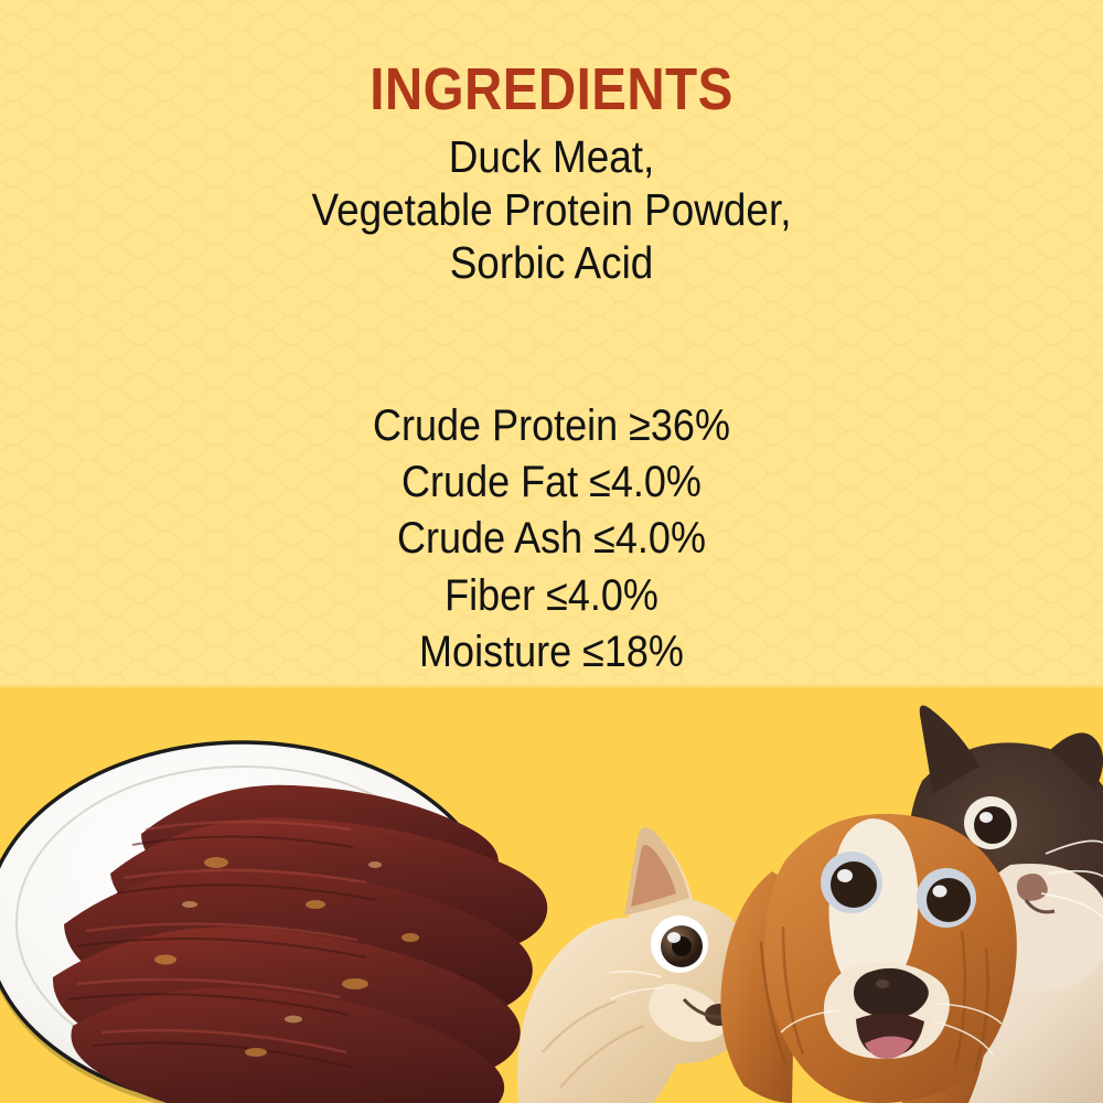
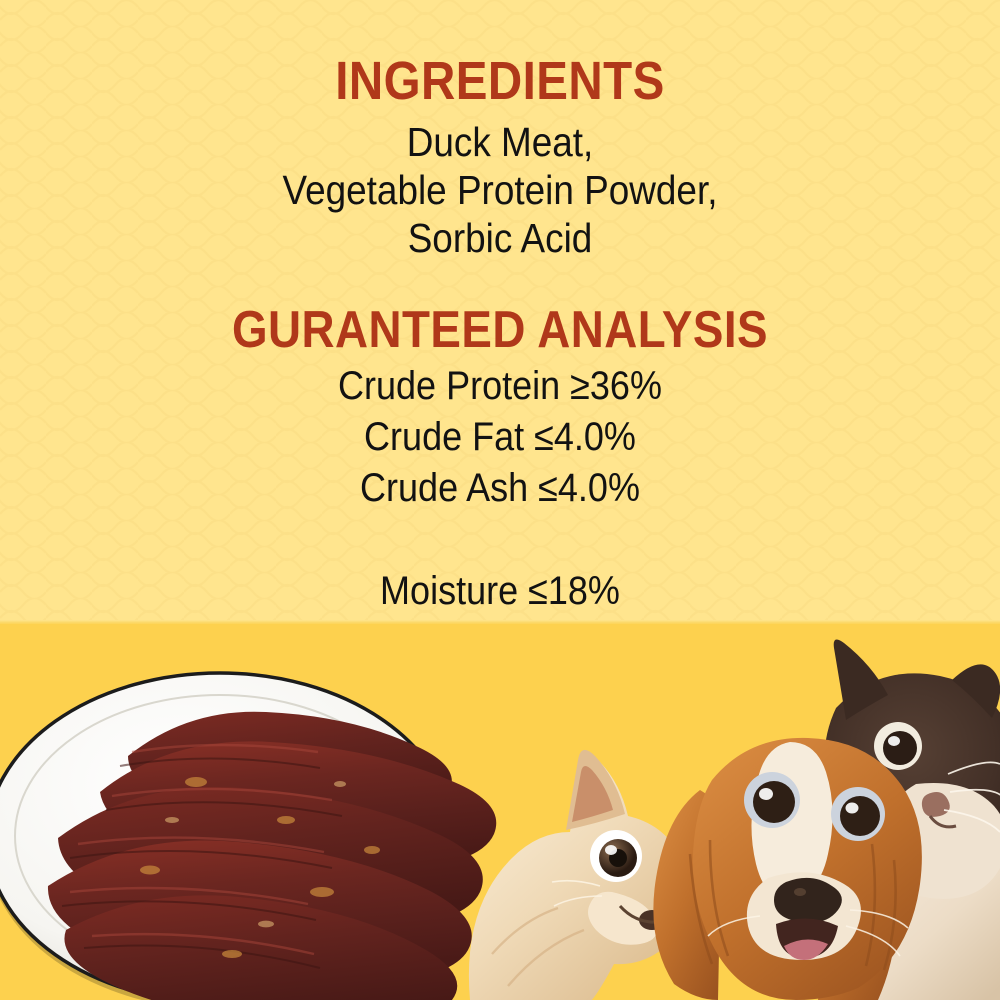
  INGREDIENTS
  Duck Meat,
  Vegetable Protein Powder,
  Sorbic Acid
+ GURANTEED ANALYSIS
  Crude Protein ≥36%
  Crude Fat ≤4.0%
  Crude Ash ≤4.0%
- Fiber ≤4.0%
  Moisture ≤18%
